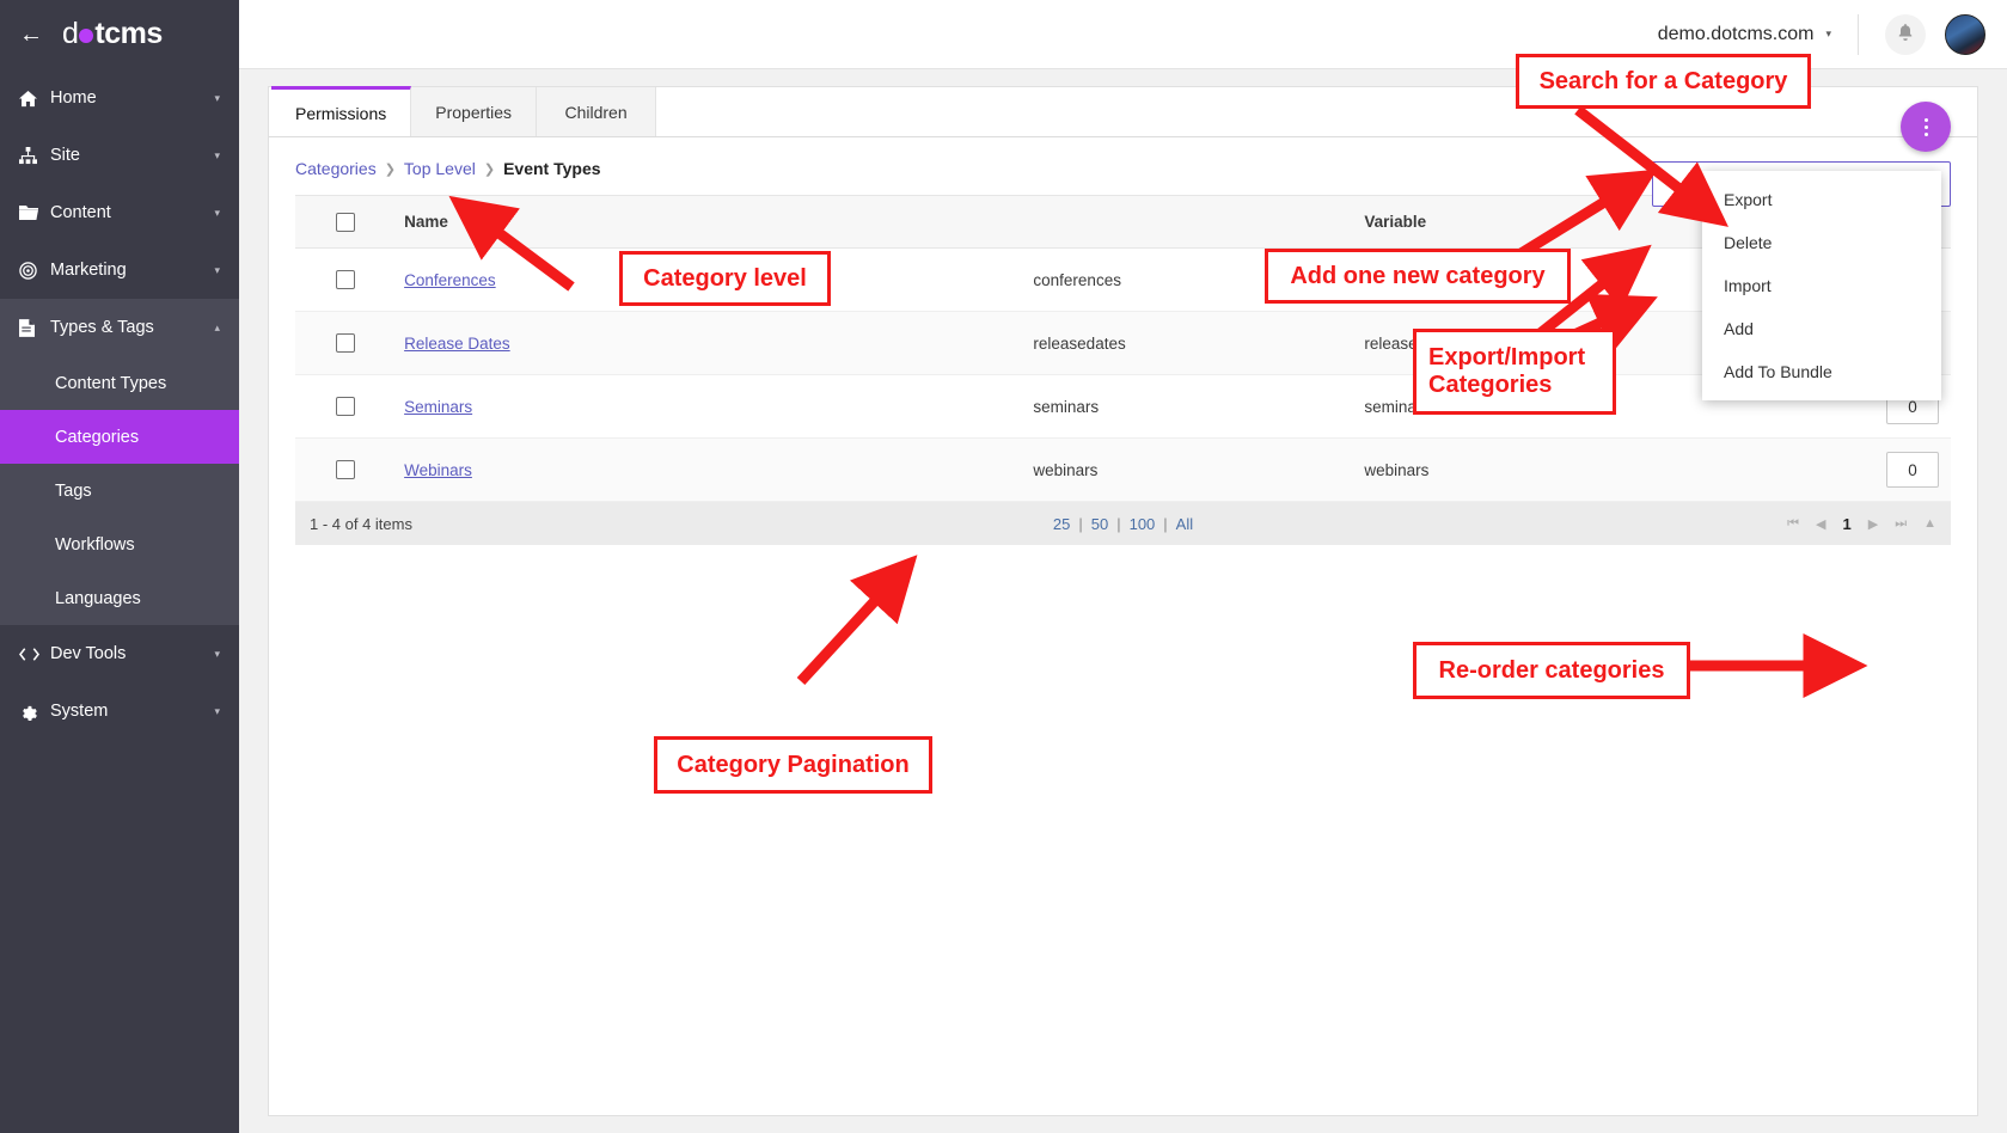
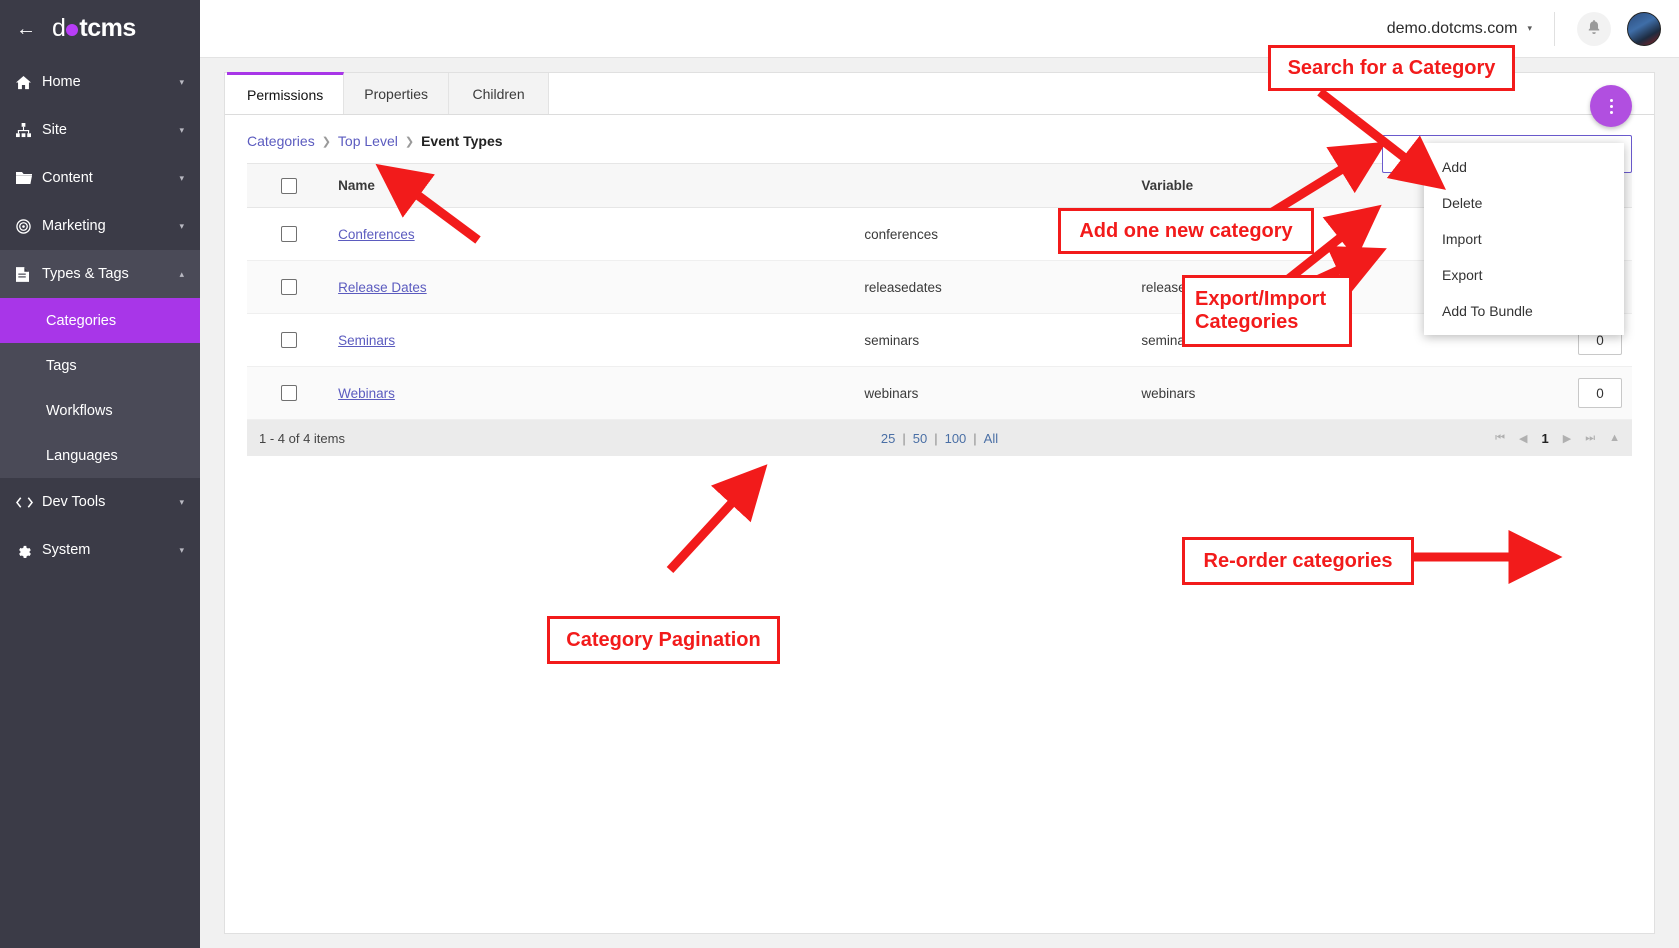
  ←
  d
  tcms
  Home
  ▾
  Site
  ▾
  Content
  ▾
  Marketing
  ▾
  Types & Tags
  ▴
- Content Types
  Categories
  Tags
  Workflows
  Languages
  Dev Tools
  ▾
  System
  ▾
  demo.dotcms.com
  ▾
  Permissions
  Properties
  Children
  Categories
  ❯
  Top Level
  ❯
  Event Types
  	Name		Variable
  	Release Dates	releasedates	releas
  	Seminars	seminars	semin	0
  	Webinars	webinars	webinars	0
  1 - 4 of 4 items
  25
  |
  50
  |
  100
  |
  All
  ⏮
  ◀
  1
  ▶
  ⏭
  ▲
- Export
+ Add
  Delete
  Import
- Add
+ Export
  Add To Bundle
  Search for a Category
- Category level
  Add one new category
  Export/Import Categories
  Category Pagination
  Re-order categories
